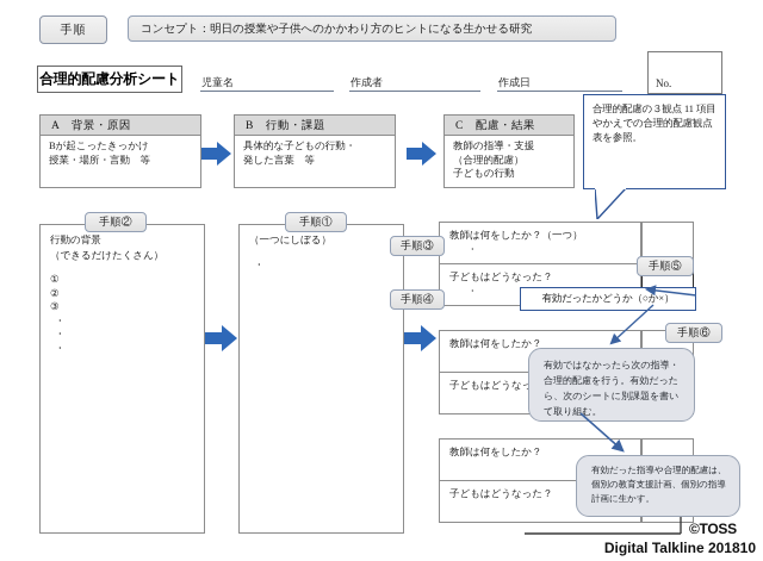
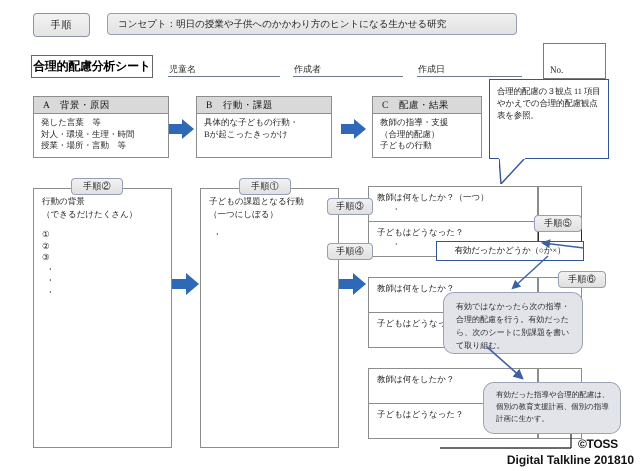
  手順
  コンセプト：明日の授業や子供へのかかわり方のヒントになる生かせる研究
  合理的配慮分析シート
  児童名
  作成者
  作成日
  No.
  A 背景・原因
- Bが起こったきっかけ
+ 発した言葉 等
+ 対人・環境・生理・時間
  授業・場所・言動 等
  B 行動・課題
  具体的な子どもの行動・
- 発した言葉 等
+ Bが起こったきっかけ
  C 配慮・結果
  教師の指導・支援
  （合理的配慮）
  子どもの行動
  合理的配慮の３観点 11 項目やかえでの合理的配慮観点表を参照。
  手順②
  手順①
  手順③
  手順④
  手順⑤
  手順⑥
  行動の背景
  （できるだけたくさん）
  ①
  ②
  ③
  ・
  ・
  ・
+ 子どもの課題となる行動
  （一つにしぼる）
  ・
  教師は何をしたか？（一つ）
  ・
  子どもはどうなった？
  ・
  教師は何をしたか？
  子どもはどうな
  教師は何をしたか？
  子どもはどうなった？
  有効だったかどうか（○か×）
  有効ではなかったら次の指導・合理的配慮を行う。有効だったら、次のシートに別課題を書いて取り組む。
  有効だった指導や合理的配慮は、個別の教育支援計画、個別の指導計画に生かす。
  ©TOSS
  Digital Talkline 201810
